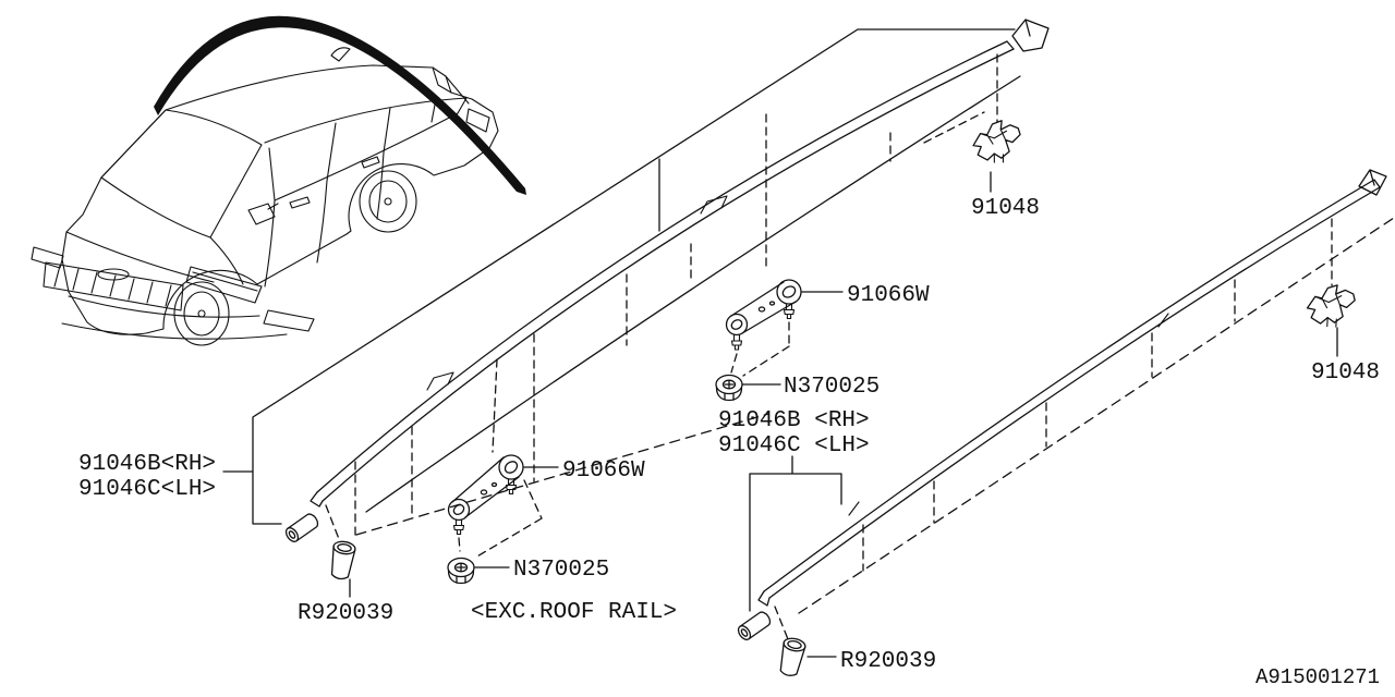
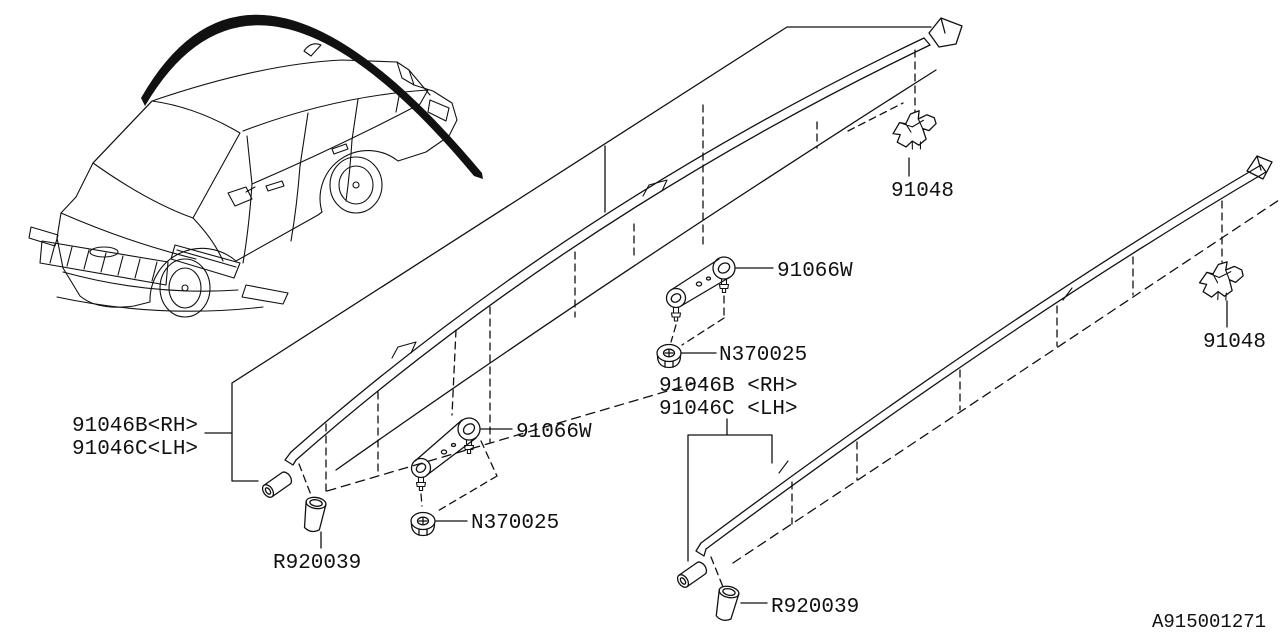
  91048
  91066W
  N370025
  91046B <RH>
  91046C <LH>
  91066W
  91046B<RH>
  91046C<LH>
  N370025
  R920039
  R920039
  91048
- <EXC.ROOF RAIL>
  A915001271
